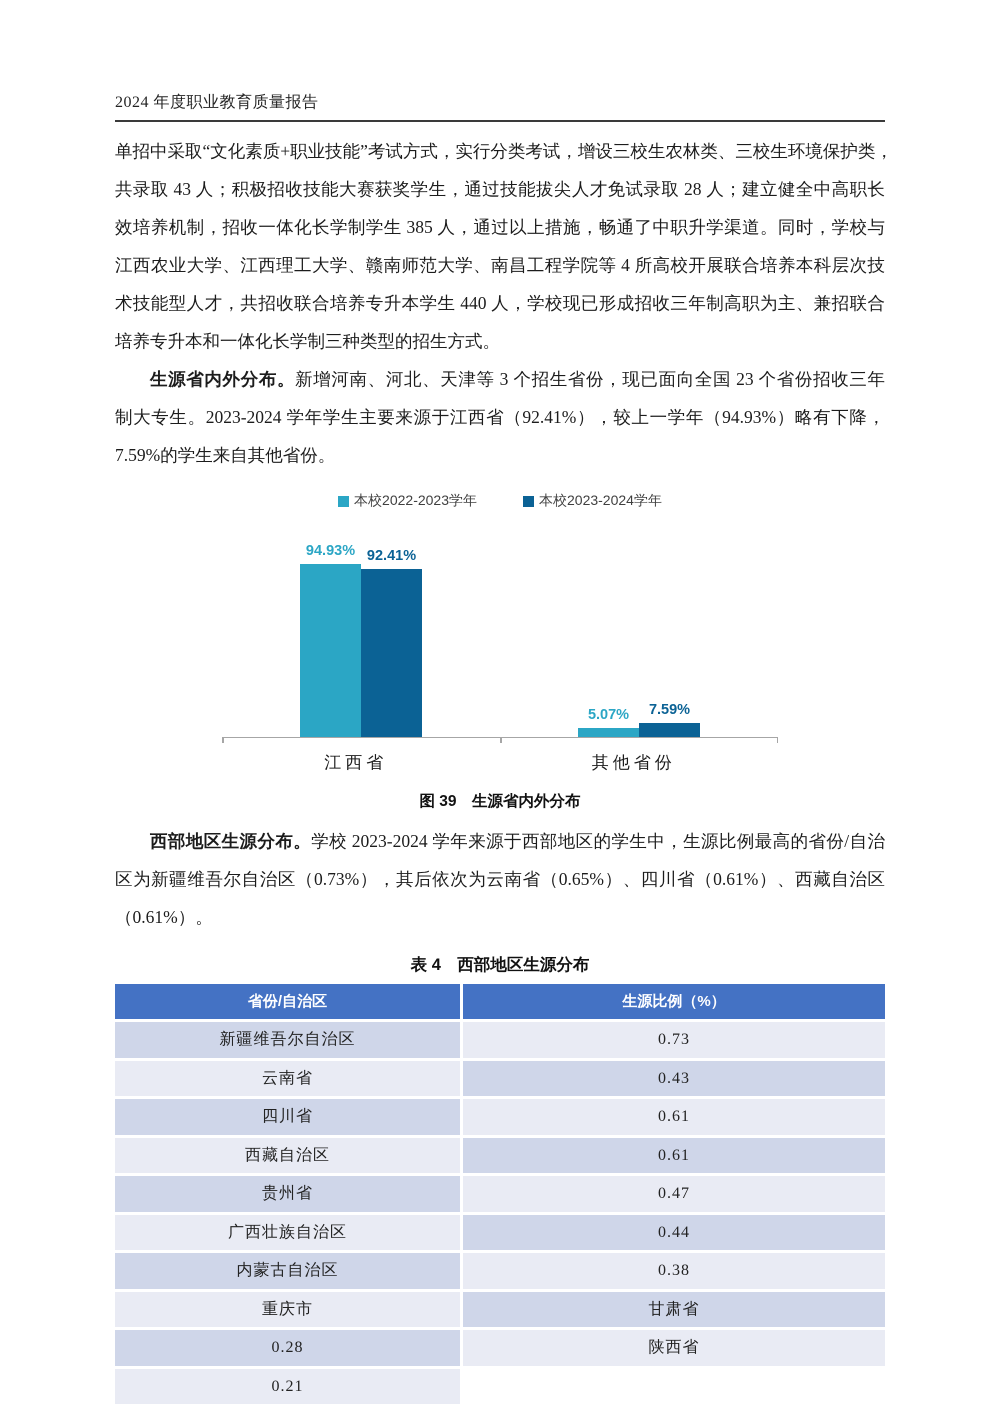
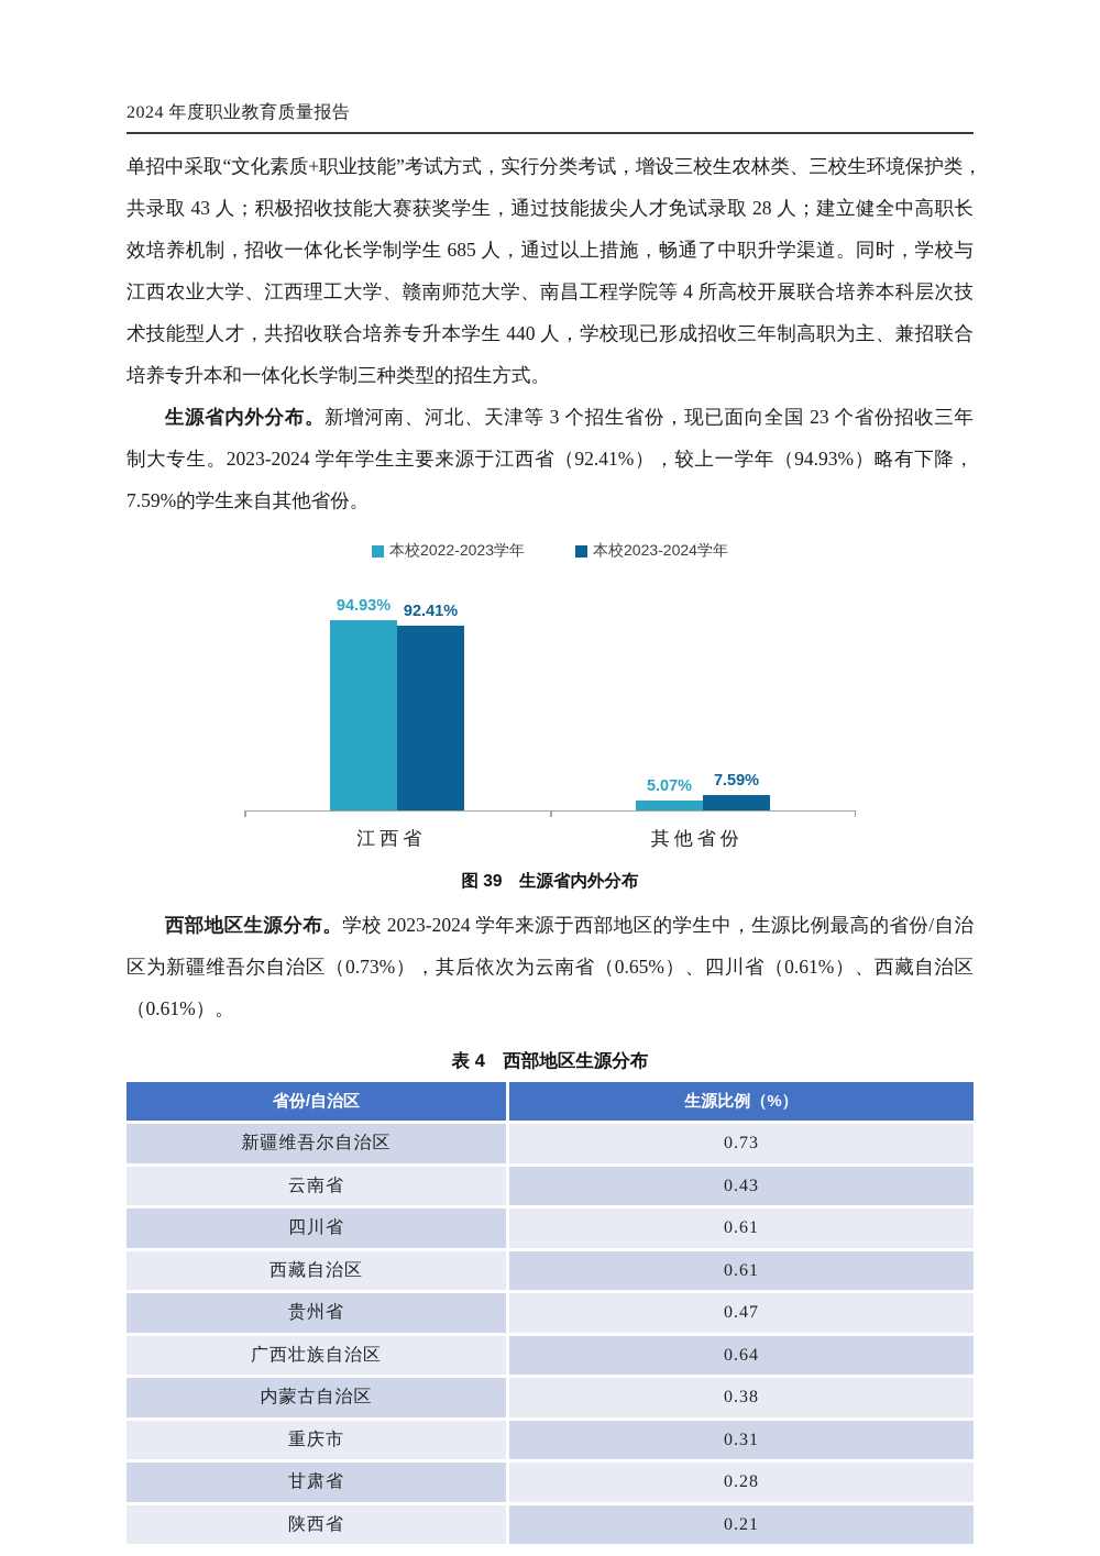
  2024 年度职业教育质量报告
  单招中采取“文化素质+职业技能”考试方式，实行分类考试，增设三校生农林类、三校生环境保护类，
  共录取 43 人；积极招收技能大赛获奖学生，通过技能拔尖人才免试录取 28 人；建立健全中高职长
- 效培养机制，招收一体化长学制学生 385 人，通过以上措施，畅通了中职升学渠道。同时，学校与
+ 效培养机制，招收一体化长学制学生 685 人，通过以上措施，畅通了中职升学渠道。同时，学校与
  江西农业大学、江西理工大学、赣南师范大学、南昌工程学院等 4 所高校开展联合培养本科层次技
  术技能型人才，共招收联合培养专升本学生 440 人，学校现已形成招收三年制高职为主、兼招联合
  培养专升本和一体化长学制三种类型的招生方式。
  生源省内外分布。新增河南、河北、天津等 3 个招生省份，现已面向全国 23 个省份招收三年
  制大专生。2023-2024 学年学生主要来源于江西省（92.41%），较上一学年（94.93%）略有下降，
  7.59%的学生来自其他省份。
  本校2022-2023学年
  本校2023-2024学年
  94.93%
  92.41%
  5.07%
  7.59%
  江西省
  其他省份
  图 39 生源省内外分布
  西部地区生源分布。学校 2023-2024 学年来源于西部地区的学生中，生源比例最高的省份/自治
  区为新疆维吾尔自治区（0.73%），其后依次为云南省（0.65%）、四川省（0.61%）、西藏自治区
  （0.61%）。
  表 4 西部地区生源分布
  省份/自治区
  生源比例（%）
  新疆维吾尔自治区
  0.73
  云南省
  0.43
  四川省
  0.61
  西藏自治区
  0.61
  贵州省
  0.47
  广西壮族自治区
- 0.44
+ 0.64
  内蒙古自治区
  0.38
  重庆市
+ 0.31
  甘肃省
  0.28
  陕西省
  0.21
